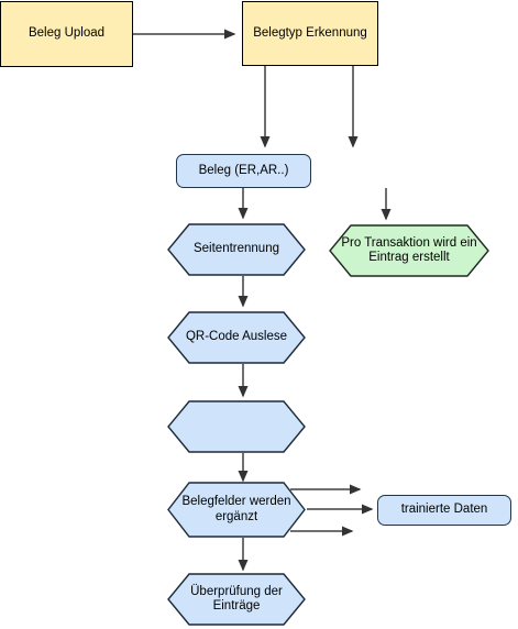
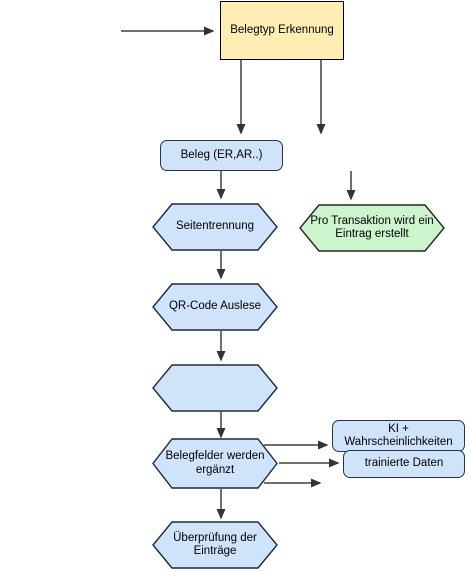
- Beleg Upload
  Belegtyp Erkennung
  Beleg (ER,AR..)
  Seitentrennung
  Pro Transaktion wird ein
  Eintrag erstellt
  QR-Code Auslese
  Belegfelder werden
  ergänzt
+ KI +
+ Wahrscheinlichkeiten
  trainierte Daten
  Überprüfung der
  Einträge
